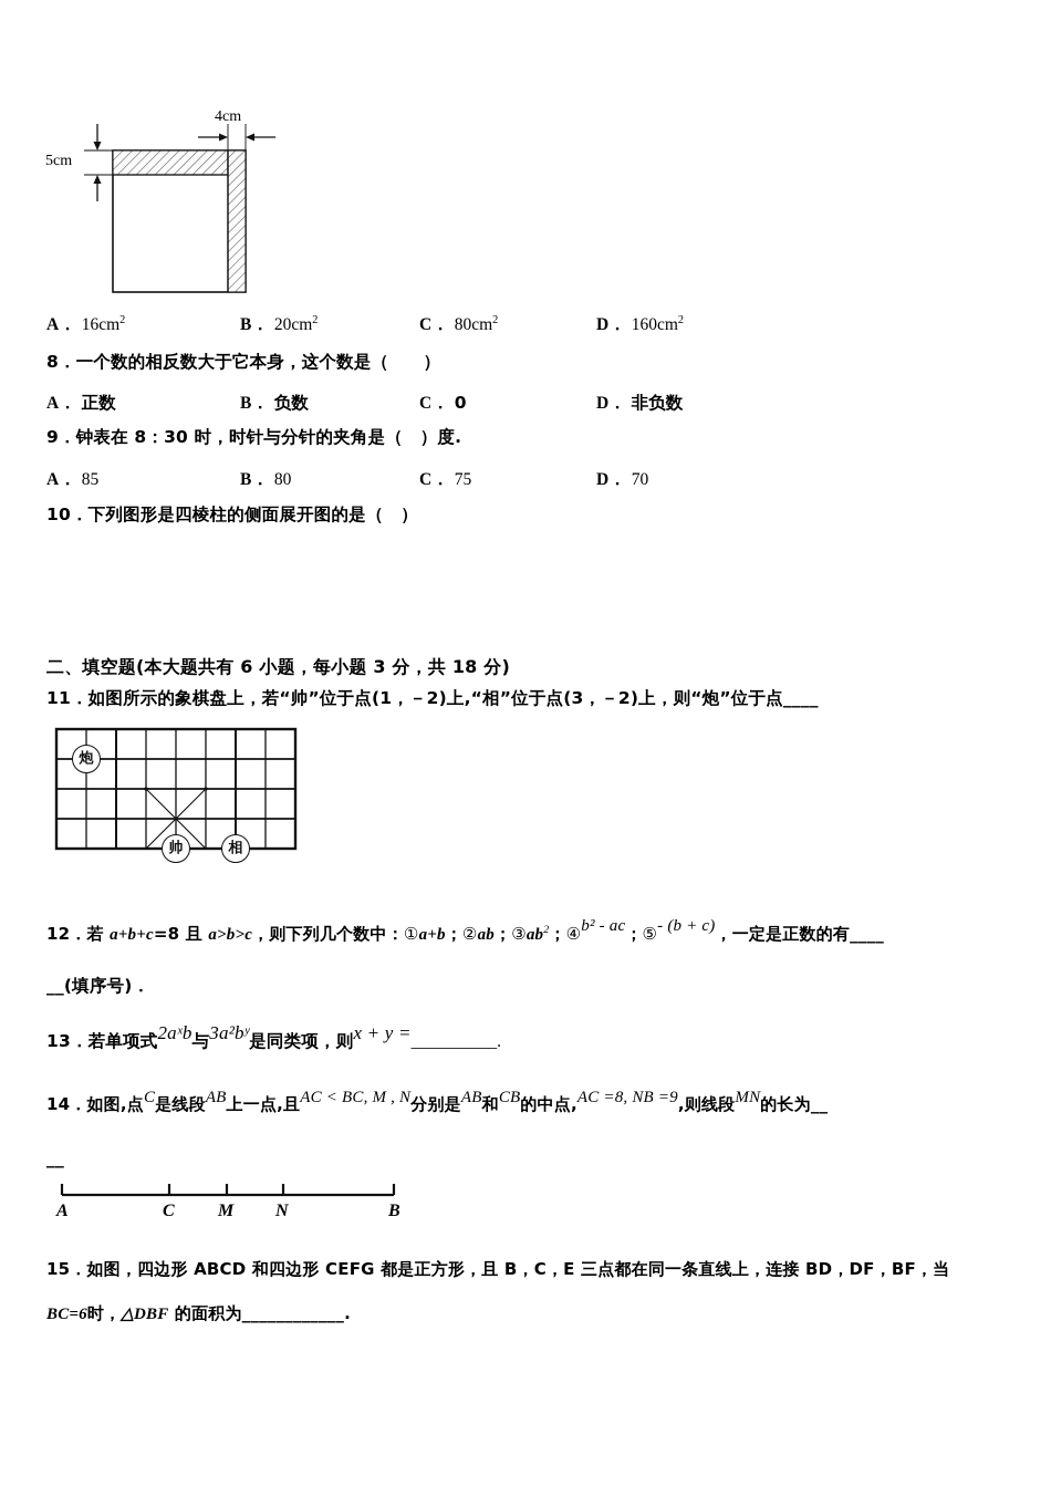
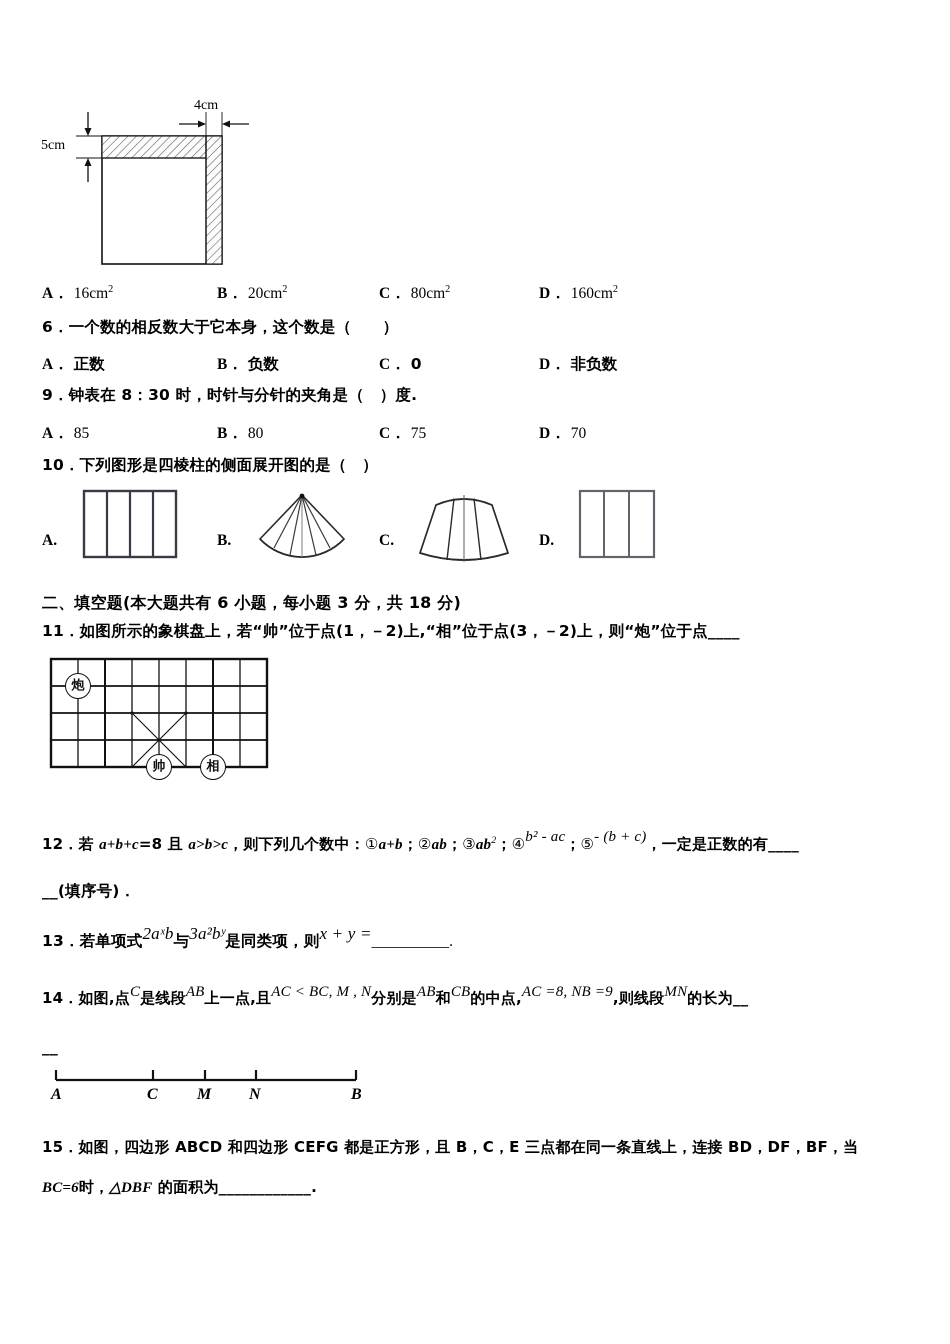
  4cm
  5cm
  A． 16cm2
  B． 20cm2
  C． 80cm2
  D． 160cm2
- 8．一个数的相反数大于它本身，这个数是（ ）
+ 6．一个数的相反数大于它本身，这个数是（ ）
  A． 正数
  B． 负数
  C． 0
  D． 非负数
  9．钟表在 8：30 时，时针与分针的夹角是（ ）度.
  A． 85
  B． 80
  C． 75
  D． 70
  10．下列图形是四棱柱的侧面展开图的是（ ）
+ A.
+ B.
+ C.
+ D.
  二、填空题(本大题共有 6 小题，每小题 3 分，共 18 分)
  11．如图所示的象棋盘上，若“帅”位于点(1，－2)上,“相”位于点(3，－2)上，则“炮”位于点____
  炮
  帅
  相
  12．若 a+b+c=8 且 a>b>c，则下列几个数中：①a+b；②ab；③ab2；④b² - ac；⑤- (b + c)，一定是正数的有____
  __(填序号)．
  13．若单项式2aˣb与3a²bʸ是同类项，则x + y =__________.
  14．如图,点C是线段AB上一点,且AC < BC, M , N分别是AB和CB的中点,AC =8, NB =9,则线段MN的长为__
  __
  A
  C
  M
  N
  B
  15．如图，四边形 ABCD 和四边形 CEFG 都是正方形，且 B，C，E 三点都在同一条直线上，连接 BD，DF，BF，当
  BC=6时，△DBF 的面积为____________.
